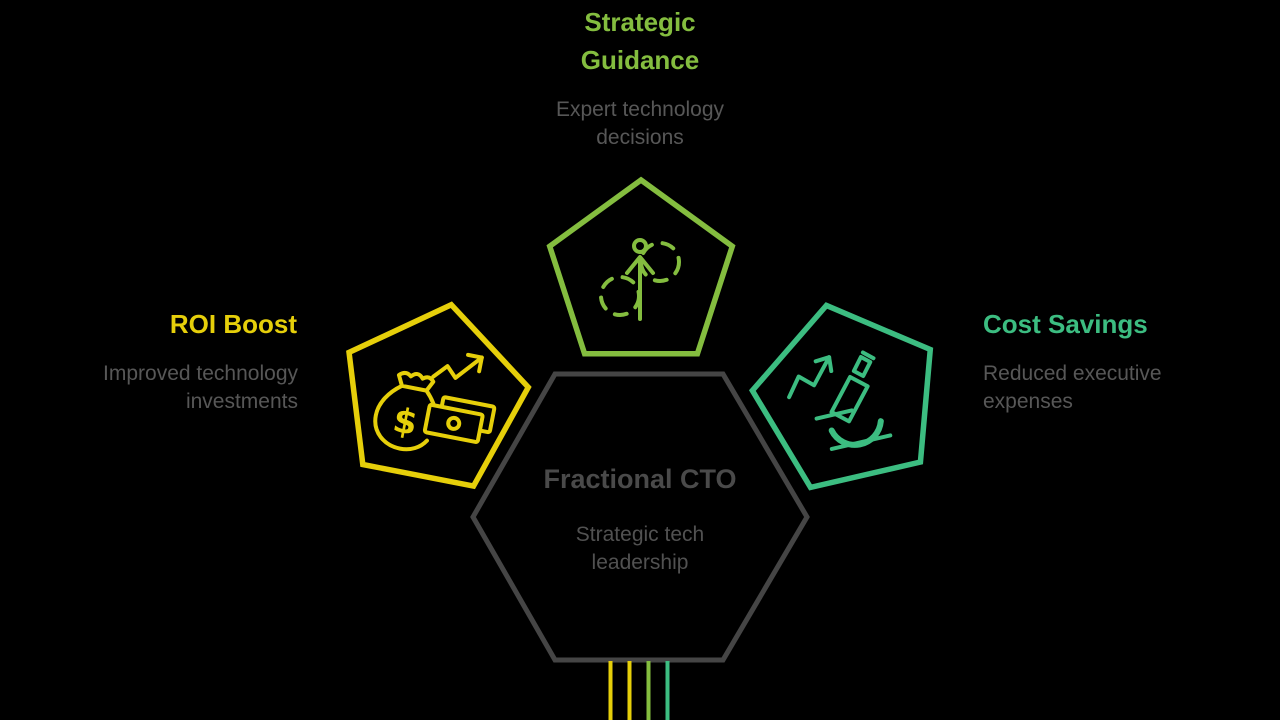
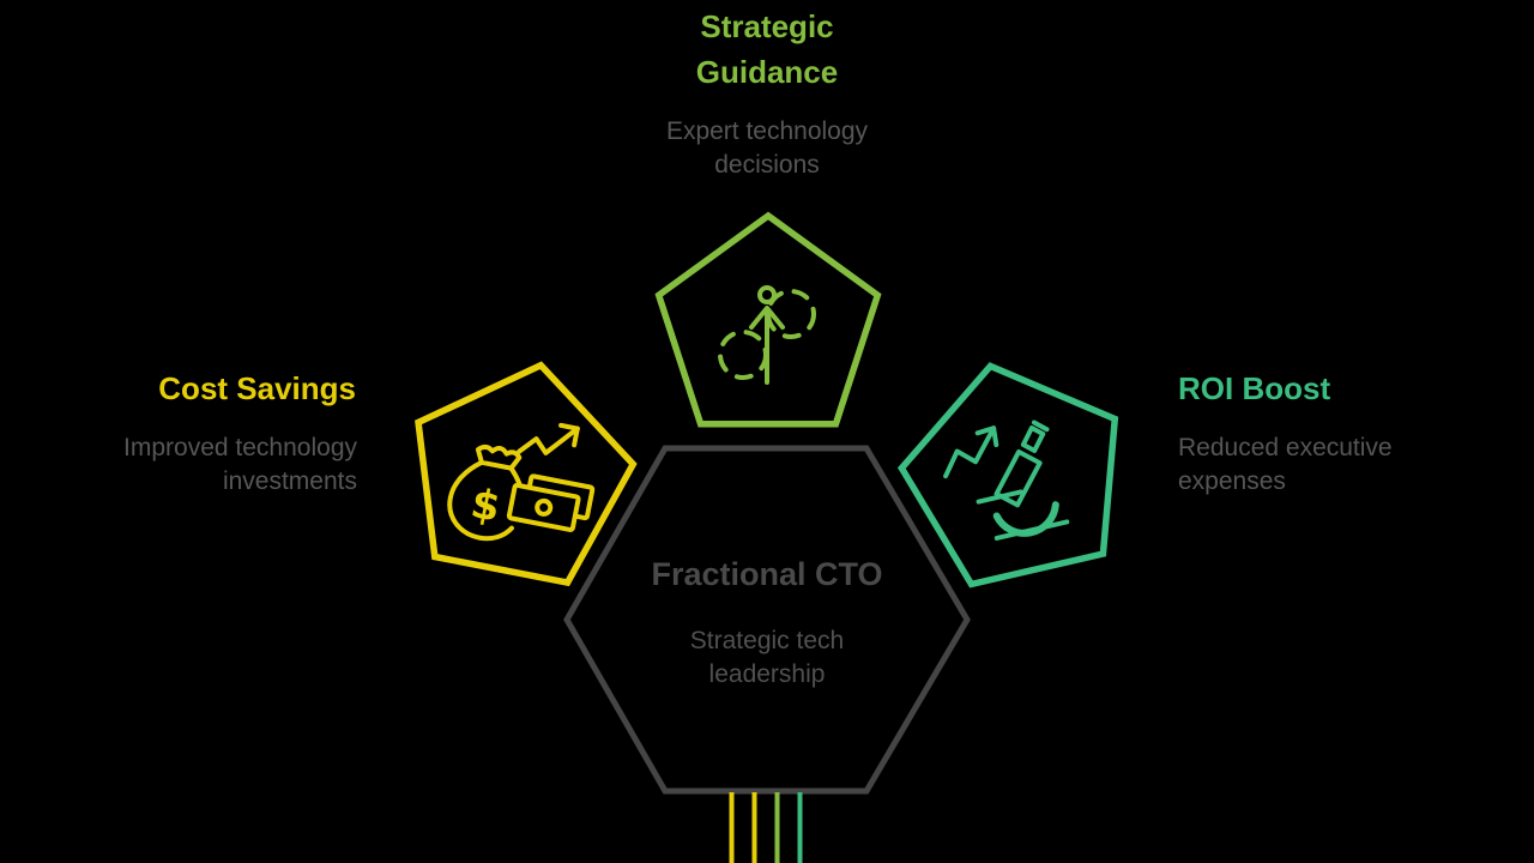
  Strategic Guidance
  Expert technology decisions
- ROI Boost
+ Cost Savings
  Improved technology investments
- Cost Savings
+ ROI Boost
  Reduced executive expenses
  Fractional CTO
  Strategic tech leadership
